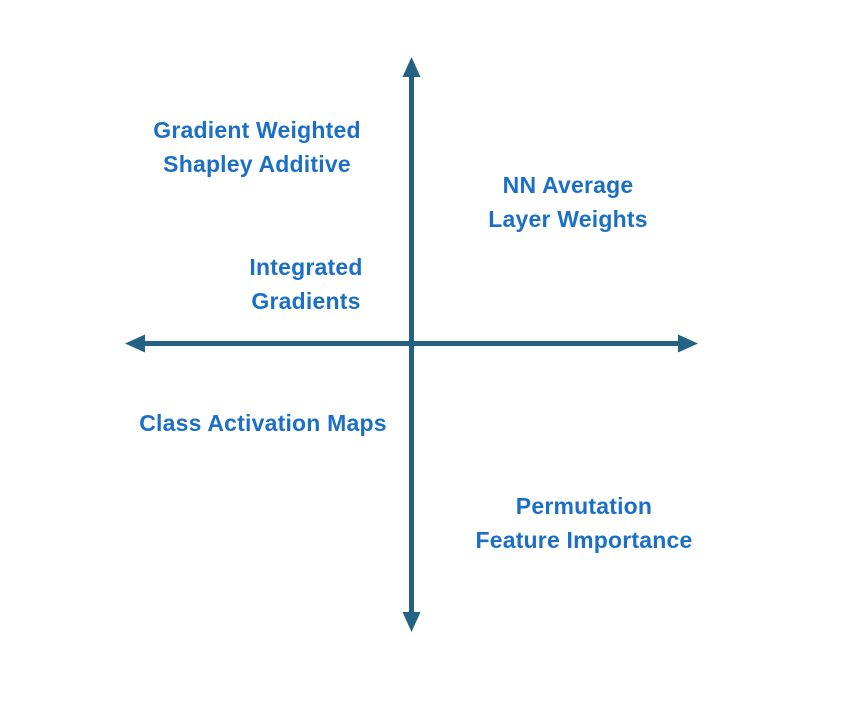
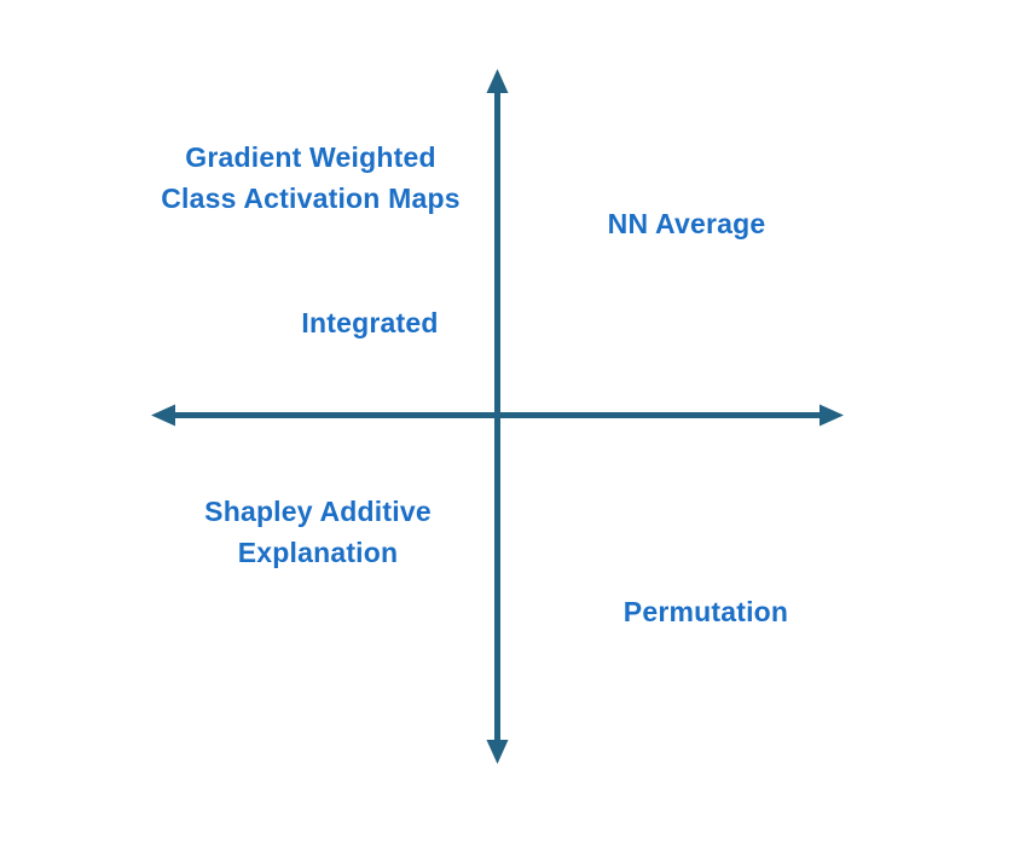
  Gradient Weighted
- Shapley Additive
+ Class Activation Maps
  NN Average
- Layer Weights
  Integrated
- Gradients
- Class Activation Maps
+ Shapley Additive
+ Explanation
  Permutation
- Feature Importance
